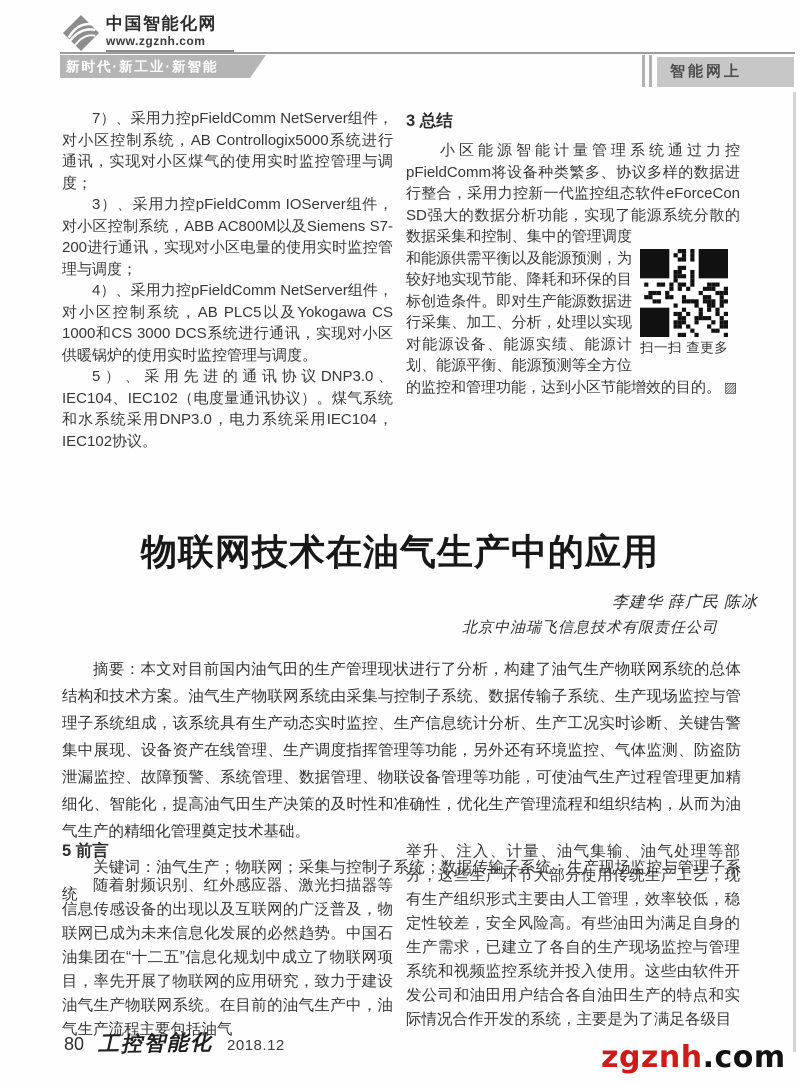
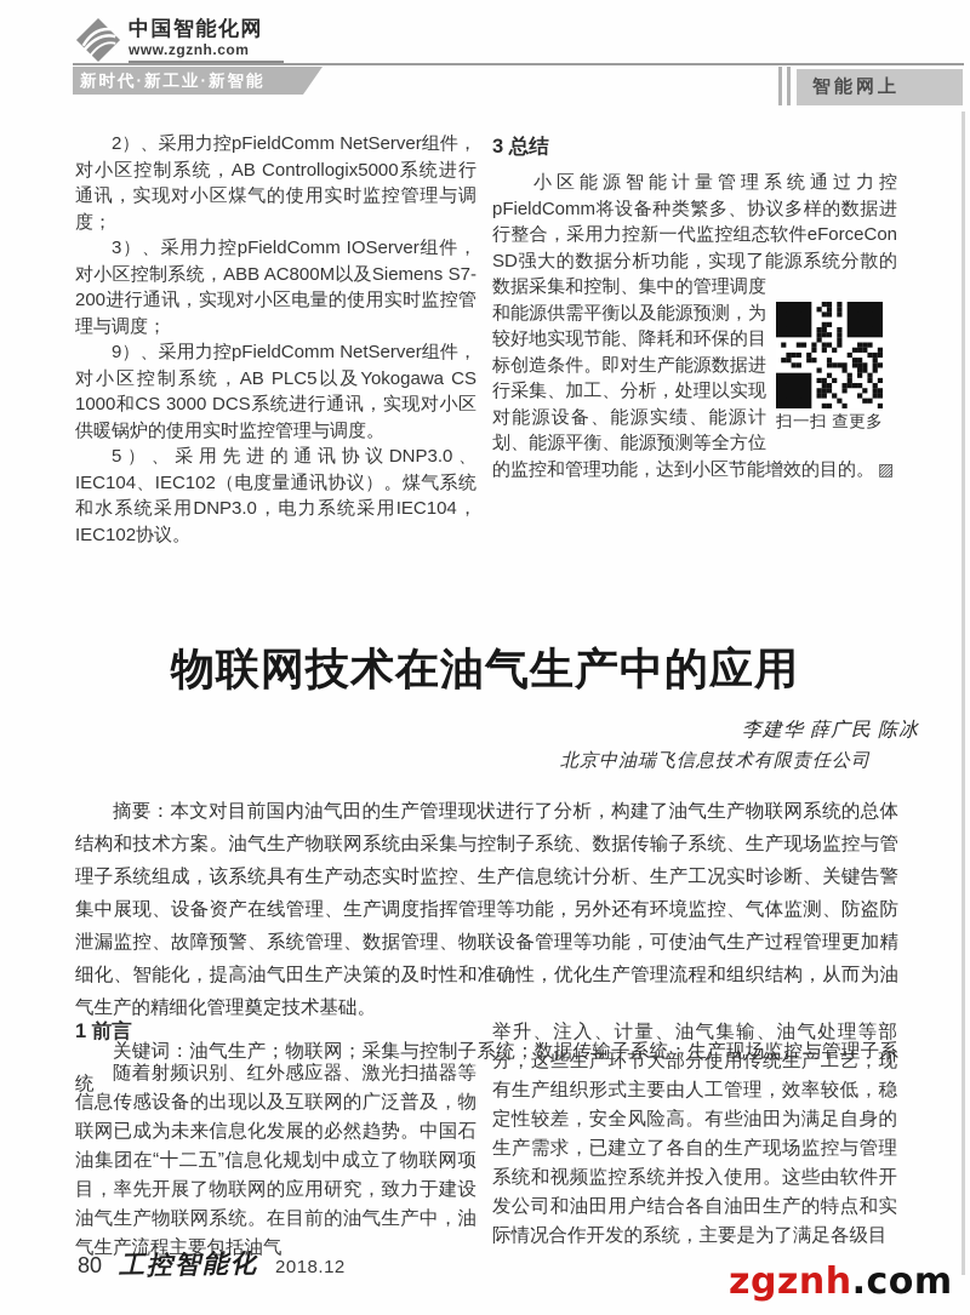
  中国智能化网
  www.zgznh.com
  新时代·新工业·新智能
  智能网上
- 7）、采用力控pFieldComm NetServer组件，对小区控制系统，AB Controllogix5000系统进行通讯，实现对小区煤气的使用实时监控管理与调度；
+ 2）、采用力控pFieldComm NetServer组件，对小区控制系统，AB Controllogix5000系统进行通讯，实现对小区煤气的使用实时监控管理与调度；
  3）、采用力控pFieldComm IOServer组件，对小区控制系统，ABB AC800M以及Siemens S7-200进行通讯，实现对小区电量的使用实时监控管理与调度；
- 4）、采用力控pFieldComm NetServer组件，对小区控制系统，AB PLC5以及Yokogawa CS 1000和CS 3000 DCS系统进行通讯，实现对小区供暖锅炉的使用实时监控管理与调度。
+ 9）、采用力控pFieldComm NetServer组件，对小区控制系统，AB PLC5以及Yokogawa CS 1000和CS 3000 DCS系统进行通讯，实现对小区供暖锅炉的使用实时监控管理与调度。
  5）、采用先进的通讯协议DNP3.0、IEC104、IEC102（电度量通讯协议）。煤气系统和水系统采用DNP3.0，电力系统采用IEC104，IEC102协议。
  3 总结
  扫一扫 查更多
  小区能源智能计量管理系统通过力控pFieldComm将设备种类繁多、协议多样的数据进行整合，采用力控新一代监控组态软件eForceCon SD强大的数据分析功能，实现了能源系统分散的数据采集和控制、集中的管理调度和能源供需平衡以及能源预测，为较好地实现节能、降耗和环保的目标创造条件。即对生产能源数据进行采集、加工、分析，处理以实现对能源设备、能源实绩、能源计划、能源平衡、能源预测等全方位的监控和管理功能，达到小区节能增效的目的。 ▨
  物联网技术在油气生产中的应用
  李建华 薛广民 陈冰
  北京中油瑞飞信息技术有限责任公司
  摘要：本文对目前国内油气田的生产管理现状进行了分析，构建了油气生产物联网系统的总体结构和技术方案。油气生产物联网系统由采集与控制子系统、数据传输子系统、生产现场监控与管理子系统组成，该系统具有生产动态实时监控、生产信息统计分析、生产工况实时诊断、关键告警集中展现、设备资产在线管理、生产调度指挥管理等功能，另外还有环境监控、气体监测、防盗防泄漏监控、故障预警、系统管理、数据管理、物联设备管理等功能，可使油气生产过程管理更加精细化、智能化，提高油气田生产决策的及时性和准确性，优化生产管理流程和组织结构，从而为油气生产的精细化管理奠定技术基础。
  关键词：油气生产；物联网；采集与控制子系统；数据传输子系统；生产现场监控与管理子系统
- 5 前言
+ 1 前言
  随着射频识别、红外感应器、激光扫描器等信息传感设备的出现以及互联网的广泛普及，物联网已成为未来信息化发展的必然趋势。中国石油集团在“十二五”信息化规划中成立了物联网项目，率先开展了物联网的应用研究，致力于建设油气生产物联网系统。在目前的油气生产中，油气生产流程主要包括油气
  举升、注入、计量、油气集输、油气处理等部分，这些生产环节大部分使用传统生产工艺，现有生产组织形式主要由人工管理，效率较低，稳定性较差，安全风险高。有些油田为满足自身的生产需求，已建立了各自的生产现场监控与管理系统和视频监控系统并投入使用。这些由软件开发公司和油田用户结合各自油田生产的特点和实际情况合作开发的系统，主要是为了满足各级目
  80
  工控智能化
  2018.12
  zgznh.com
